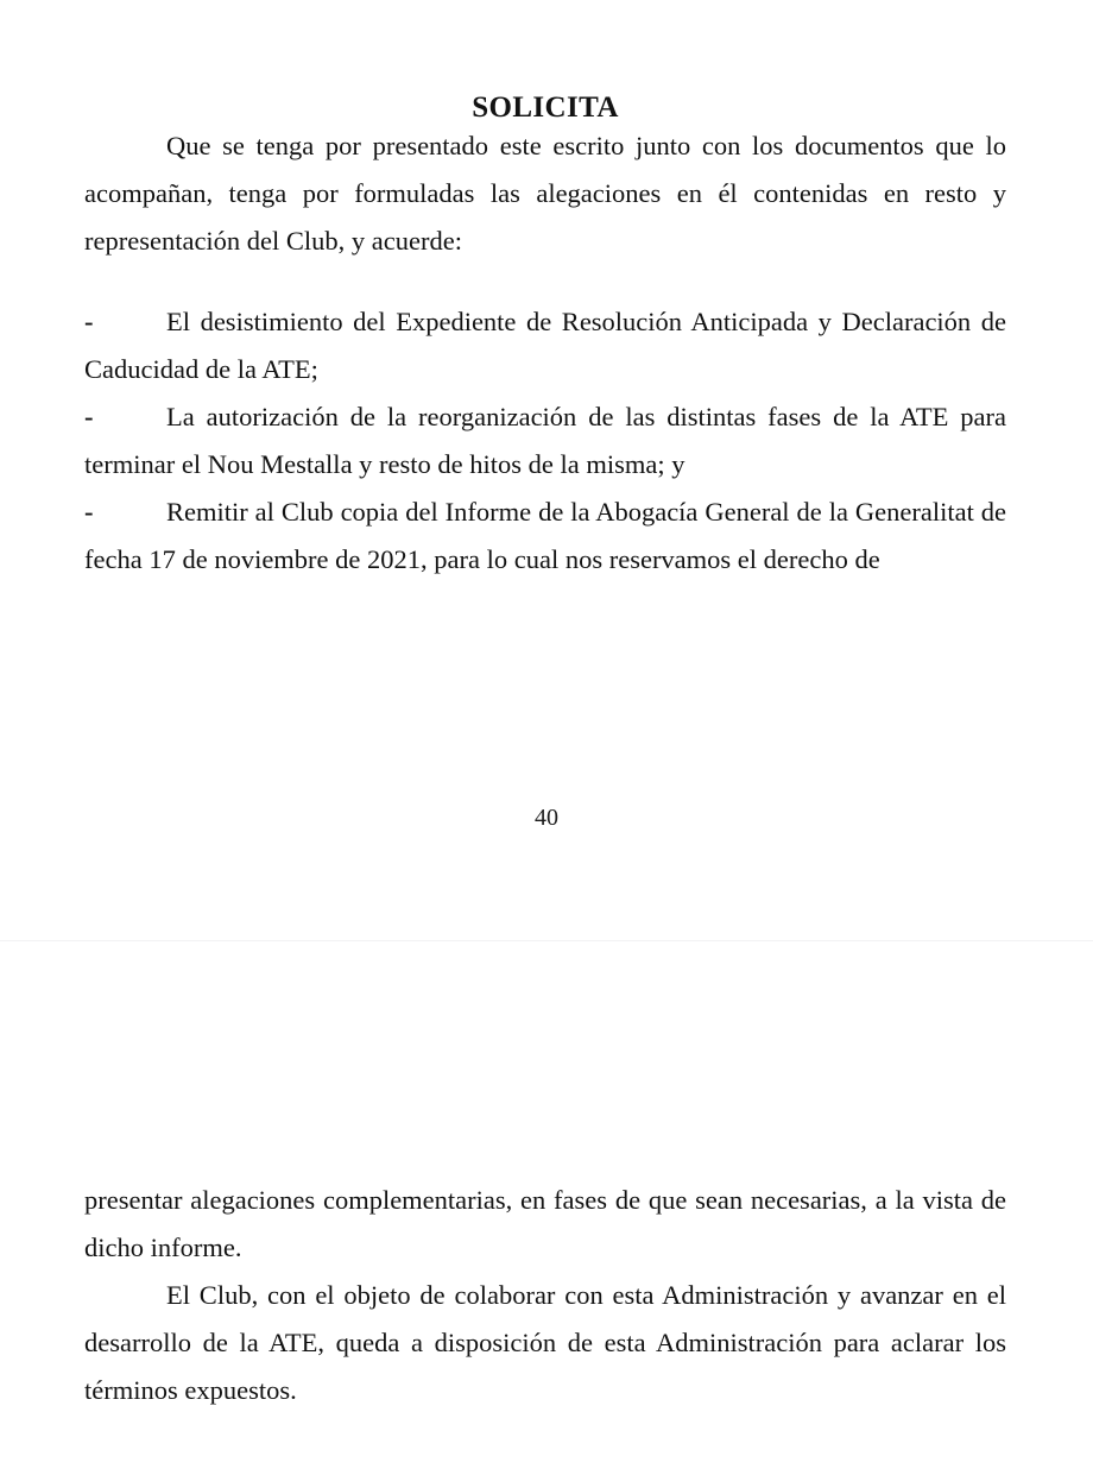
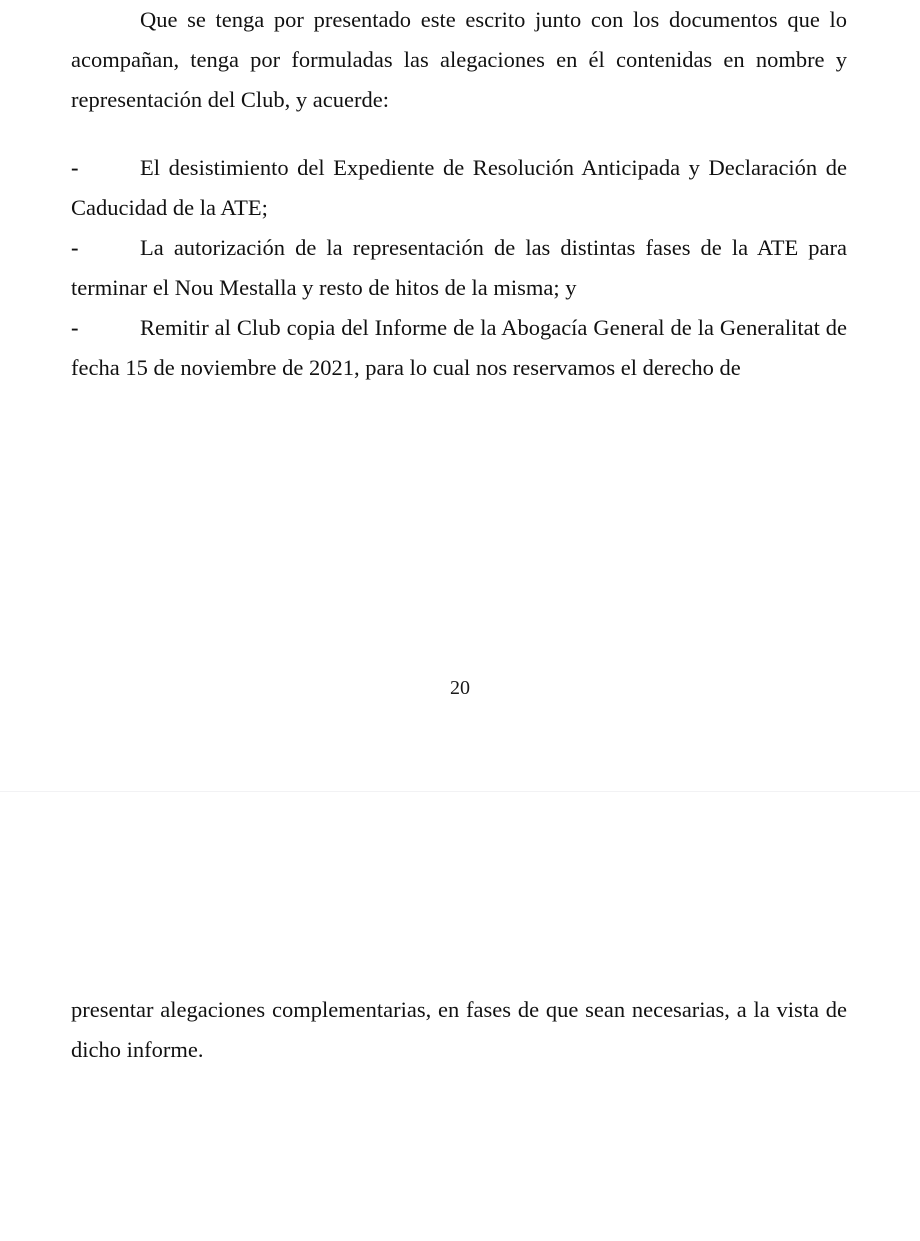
- SOLICITA
- Que se tenga por presentado este escrito junto con los documentos que lo acompañan, tenga por formuladas las alegaciones en él contenidas en resto y representación del Club, y acuerde:
+ Que se tenga por presentado este escrito junto con los documentos que lo acompañan, tenga por formuladas las alegaciones en él contenidas en nombre y representación del Club, y acuerde:
  -
  El desistimiento del Expediente de Resolución Anticipada y Declaración de Caducidad de la ATE;
  -
- La autorización de la reorganización de las distintas fases de la ATE para terminar el Nou Mestalla y resto de hitos de la misma; y
+ La autorización de la representación de las distintas fases de la ATE para terminar el Nou Mestalla y resto de hitos de la misma; y
  -
- Remitir al Club copia del Informe de la Abogacía General de la Generalitat de fecha 17 de noviembre de 2021, para lo cual nos reservamos el derecho de
+ Remitir al Club copia del Informe de la Abogacía General de la Generalitat de fecha 15 de noviembre de 2021, para lo cual nos reservamos el derecho de
- 40
+ 20
  presentar alegaciones complementarias, en fases de que sean necesarias, a la vista de dicho informe.
- El Club, con el objeto de colaborar con esta Administración y avanzar en el desarrollo de la ATE, queda a disposición de esta Administración para aclarar los términos expuestos.
